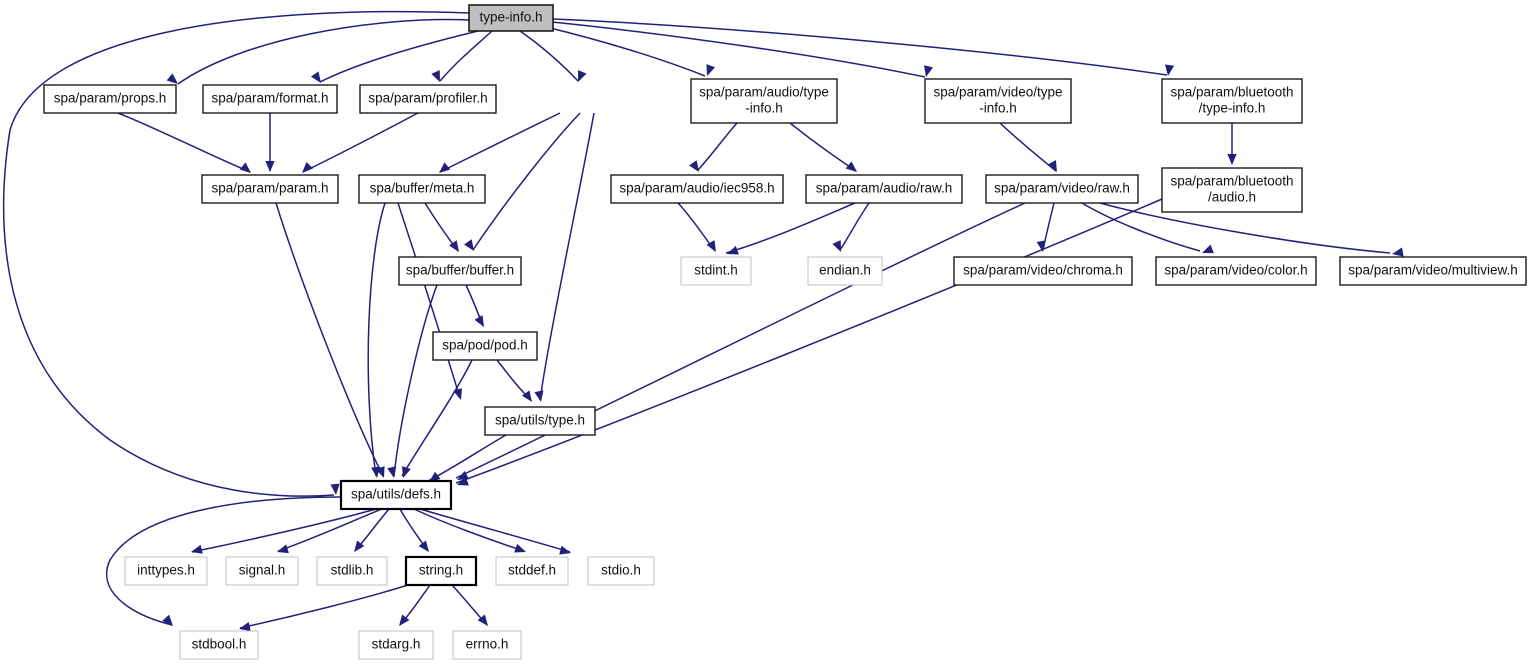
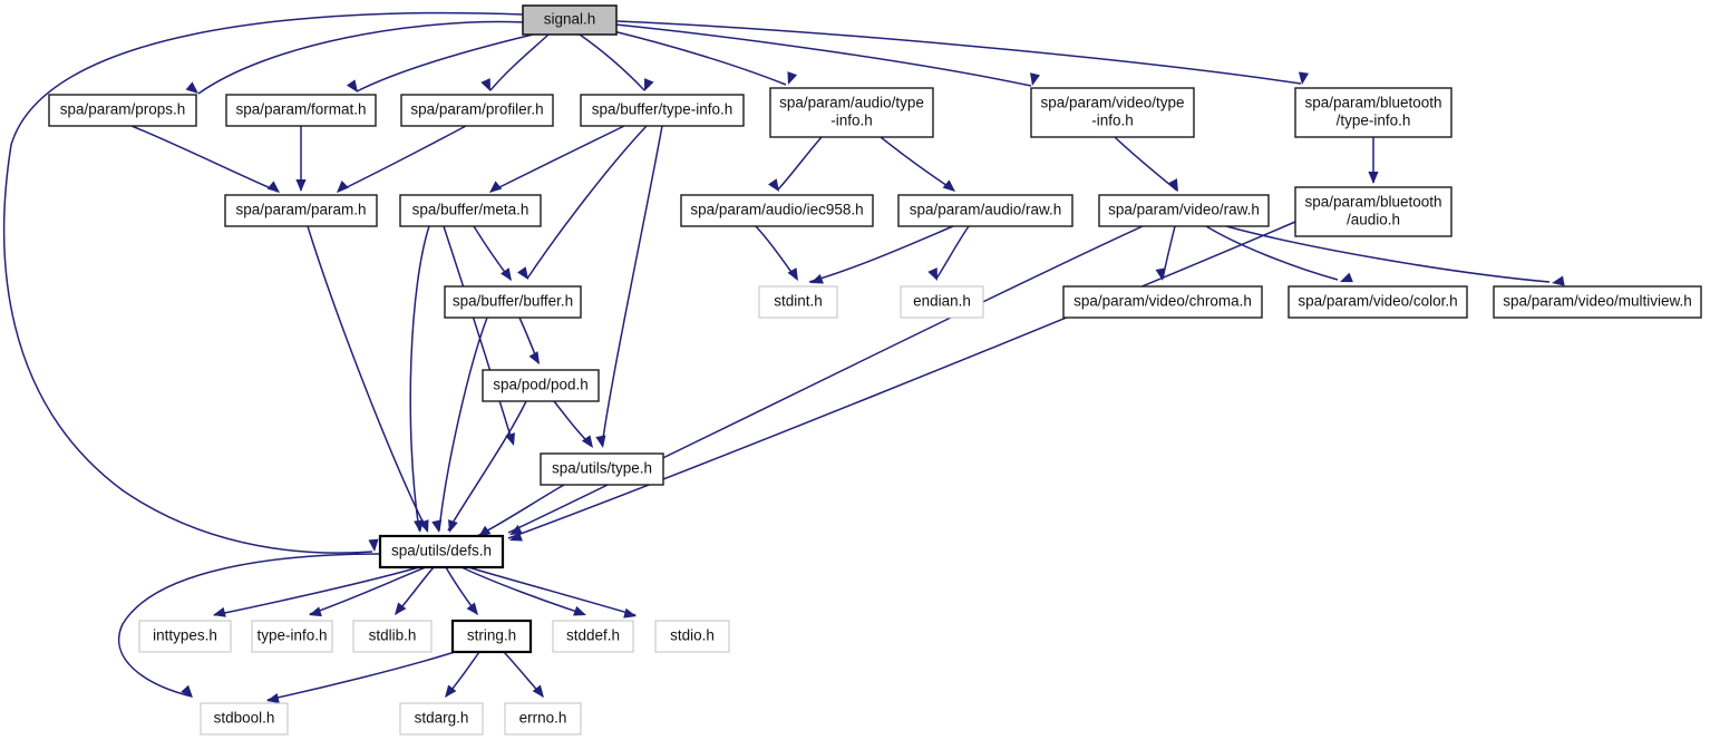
- type-info.h
+ signal.h
  spa/param/props.h
  spa/param/format.h
  spa/param/profiler.h
+ spa/buffer/type-info.h
  spa/param/audio/type
  -info.h
  spa/param/video/type
  -info.h
  spa/param/bluetooth
  /type-info.h
  spa/param/param.h
  spa/buffer/meta.h
  spa/param/audio/iec958.h
  spa/param/audio/raw.h
  spa/param/video/raw.h
  spa/param/bluetooth
  /audio.h
  spa/buffer/buffer.h
  stdint.h
  endian.h
  spa/param/video/chroma.h
  spa/param/video/color.h
  spa/param/video/multiview.h
  spa/pod/pod.h
  spa/utils/type.h
  spa/utils/defs.h
  inttypes.h
- signal.h
+ type-info.h
  stdlib.h
  string.h
  stddef.h
  stdio.h
  stdbool.h
  stdarg.h
  errno.h
